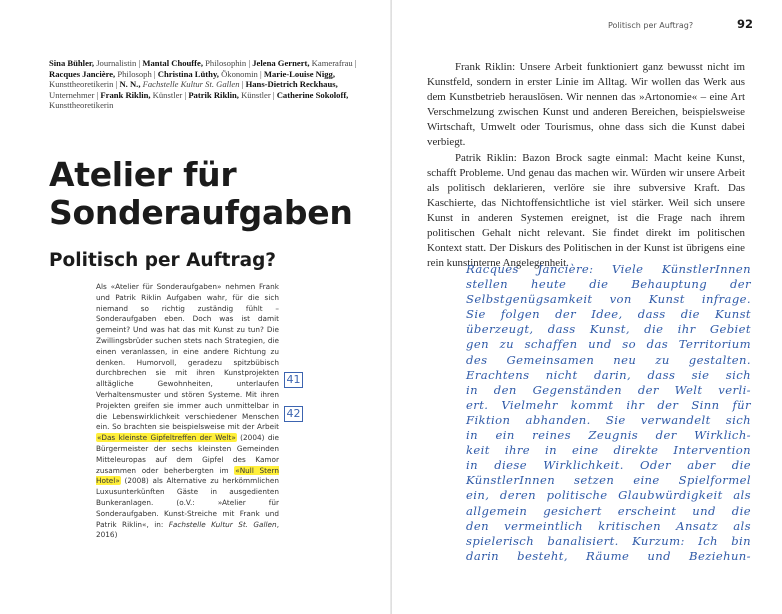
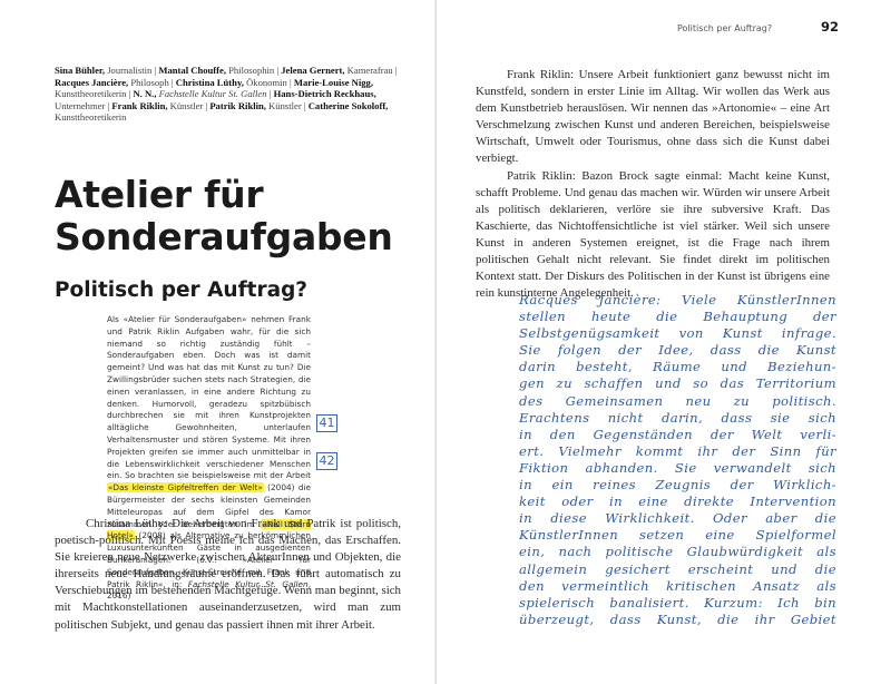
  Sina Bühler, Journalistin | Mantal Chouffe, Philosophin | Jelena Gernert, Kamerafrau | Racques Jancière, Philosoph | Christina Lüthy, Ökonomin | Marie-Louise Nigg, Kunsttheoretikerin | N. N., Fachstelle Kultur St. Gallen | Hans-Dietrich Reckhaus, Unternehmer | Frank Riklin, Künstler | Patrik Riklin, Künstler | Catherine Sokoloff, Kunsttheoretikerin
  Atelier für
  Sonderaufgaben
  Politisch per Auftrag?
  Als «Atelier für Sonderaufgaben» nehmen Frank und Patrik Riklin Aufgaben wahr, für die sich niemand so richtig zuständig fühlt – Sonderaufgaben eben. Doch was ist damit gemeint? Und was hat das mit Kunst zu tun? Die Zwillingsbrüder suchen stets nach Strategien, die einen veranlassen, in eine andere Richtung zu denken. Humorvoll, geradezu spitzbübisch durchbrechen sie mit ihren Kunstprojekten alltägliche Gewohnheiten, unterlaufen Verhaltensmuster und stören Systeme. Mit ihren Projekten greifen sie immer auch unmittelbar in die Lebenswirklichkeit verschiedener Menschen ein. So brachten sie beispielsweise mit der Arbeit «Das kleinste Gipfeltreffen der Welt» (2004) die Bürgermeister der sechs kleinsten Gemeinden Mitteleuropas auf dem Gipfel des Kamor zusammen oder beherbergten im «Null Stern Hotel» (2008) als Alternative zu herkömmlichen Luxusunterkünften Gäste in ausgedienten Bunkeranlagen. (o.V.: »Atelier für Sonderaufgaben. Kunst-Streiche mit Frank und Patrik Riklin«, in: Fachstelle Kultur St. Gallen, 2016)
  41
  42
+ Christina Lüthy: Die Arbeit von Frank und Patrik ist politisch, poetisch-politisch. Mit Poesis meine ich das Machen, das Erschaffen. Sie kreieren neue Netzwerke zwischen AkteurInnen und Objekten, die ihrerseits neue Handlungsräume eröffnen. Das führt automatisch zu Verschiebungen im bestehenden Machtgefüge. Wenn man beginnt, sich mit Machtkonstellationen auseinanderzusetzen, wird man zum politischen Subjekt, und genau das passiert ihnen mit ihrer Arbeit.
  Politisch per Auftrag?
  92
  Frank Riklin: Unsere Arbeit funktioniert ganz bewusst nicht im Kunstfeld, sondern in erster Linie im Alltag. Wir wollen das Werk aus dem Kunstbetrieb herauslösen. Wir nennen das »Artonomie« – eine Art Verschmelzung zwischen Kunst und anderen Bereichen, beispielsweise Wirtschaft, Umwelt oder Tourismus, ohne dass sich die Kunst dabei verbiegt.
  Patrik Riklin: Bazon Brock sagte einmal: Macht keine Kunst, schafft Probleme. Und genau das machen wir. Würden wir unsere Arbeit als politisch deklarieren, verlöre sie ihre subversive Kraft. Das Kaschierte, das Nichtoffensichtliche ist viel stärker. Weil sich unsere Kunst in anderen Systemen ereignet, ist die Frage nach ihrem politischen Gehalt nicht relevant. Sie findet direkt im politischen Kontext statt. Der Diskurs des Politischen in der Kunst ist übrigens eine rein kunstinterne Angelegenheit.
  Racques Jancière: Viele KünstlerInnen
  stellen heute die Behauptung der
  Selbstgenügsamkeit von Kunst infrage.
  Sie folgen der Idee, dass die Kunst
- überzeugt, dass Kunst, die ihr Gebiet
+ darin besteht, Räume und Beziehun-
  gen zu schaffen und so das Territorium
- des Gemeinsamen neu zu gestalten.
+ des Gemeinsamen neu zu politisch.
  Erachtens nicht darin, dass sie sich
  in den Gegenständen der Welt verli-
  ert. Vielmehr kommt ihr der Sinn für
  Fiktion abhanden. Sie verwandelt sich
  in ein reines Zeugnis der Wirklich-
- keit ihre in eine direkte Intervention
+ keit oder in eine direkte Intervention
  in diese Wirklichkeit. Oder aber die
  KünstlerInnen setzen eine Spielformel
- ein, deren politische Glaubwürdigkeit als
+ ein, nach politische Glaubwürdigkeit als
  allgemein gesichert erscheint und die
  den vermeintlich kritischen Ansatz als
  spielerisch banalisiert. Kurzum: Ich bin
- darin besteht, Räume und Beziehun-
+ überzeugt, dass Kunst, die ihr Gebiet
